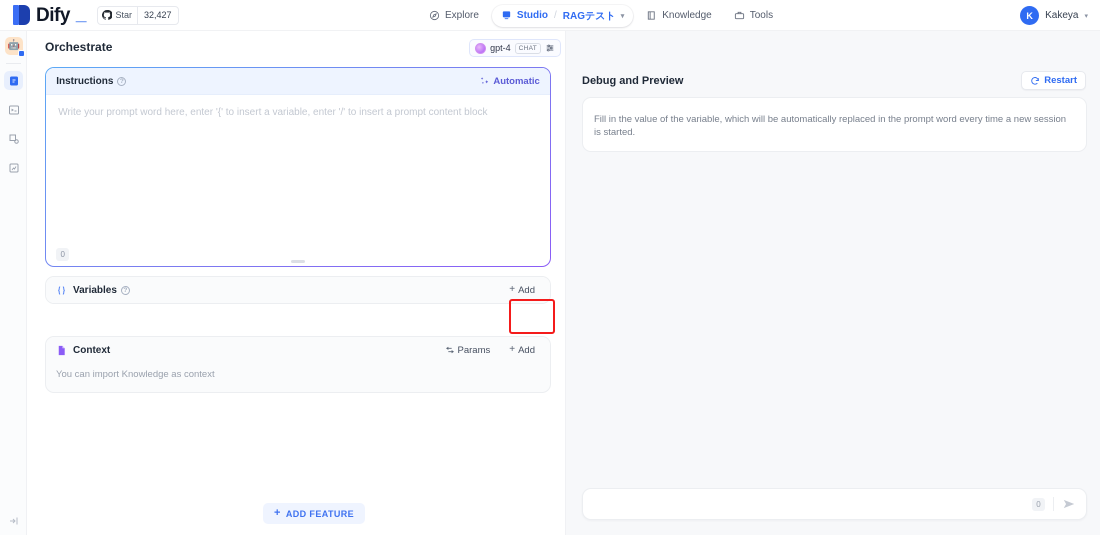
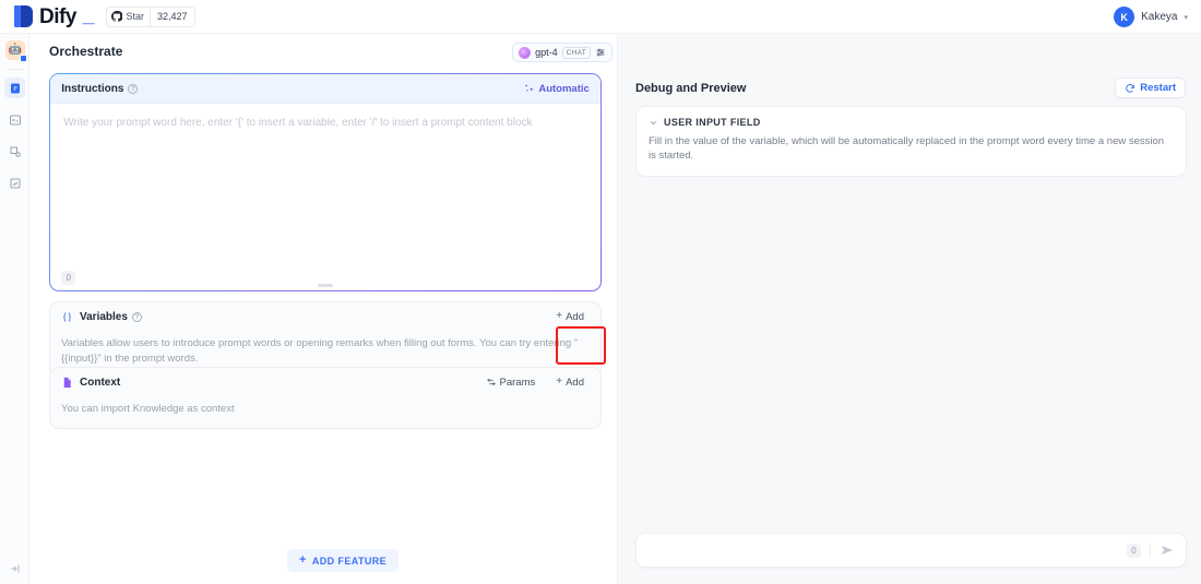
  Dify
  _
  Star
  32,427
- Explore
- Studio
- /
- RAGテスト
- Knowledge
- Tools
  K
  Kakeya
  🤖
  Orchestrate
  gpt-4
  Instructions
  Automatic
  Write your prompt word here, enter '{' to insert a variable, enter '/' to insert a prompt content block
  0
  Variables
  +
  Add
+ Variables allow users to introduce prompt words or opening remarks when filling out forms. You can try entering "{{input}}" in the prompt words.
  Context
  Params
  +
  Add
  You can import Knowledge as context
  +
  ADD FEATURE
  Debug and Preview
  Restart
+ USER INPUT FIELD
  Fill in the value of the variable, which will be automatically replaced in the prompt word every time a new session is started.
  0
